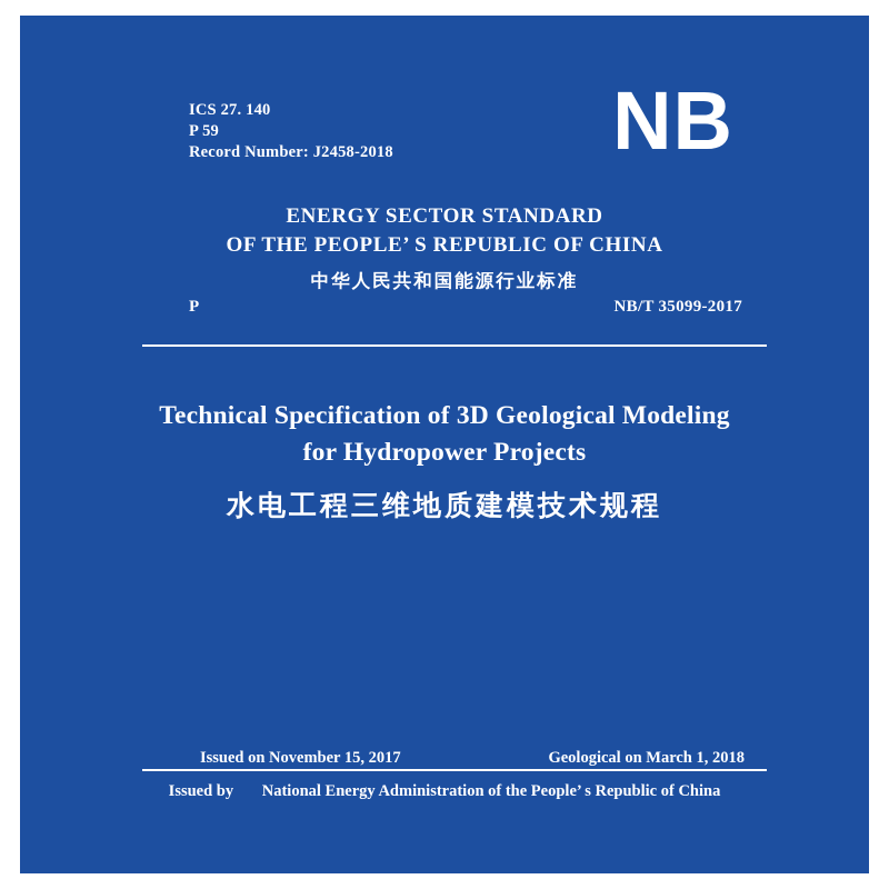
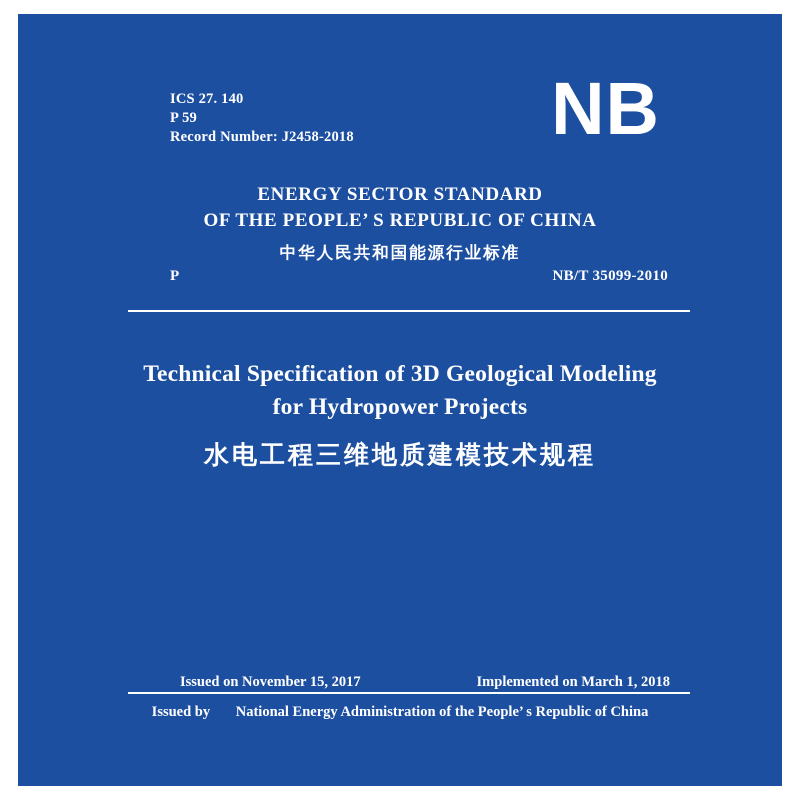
  ICS 27. 140
  P 59
  Record Number: J2458-2018
  NB
  ENERGY SECTOR STANDARD
  OF THE PEOPLE’ S REPUBLIC OF CHINA
  中华人民共和国能源行业标准
  P
- NB/T 35099-2017
+ NB/T 35099-2010
  Technical Specification of 3D Geological Modeling
  for Hydropower Projects
  水电工程三维地质建模技术规程
  Issued on November 15, 2017
- Geological on March 1, 2018
+ Implemented on March 1, 2018
  Issued by National Energy Administration of the People’ s Republic of China
